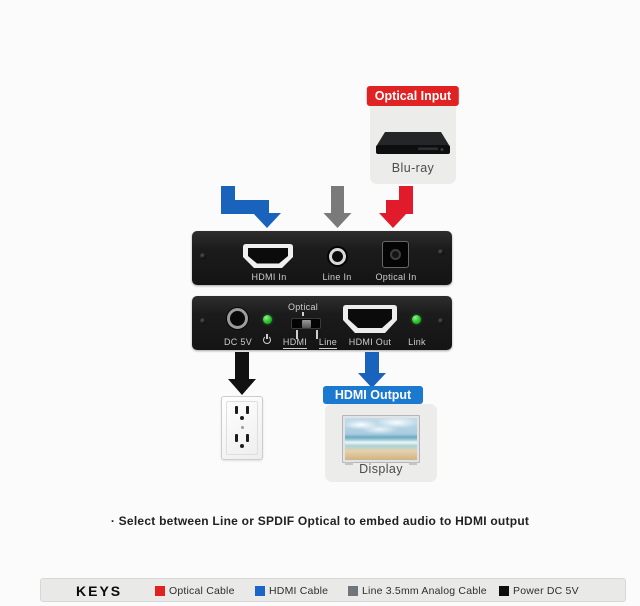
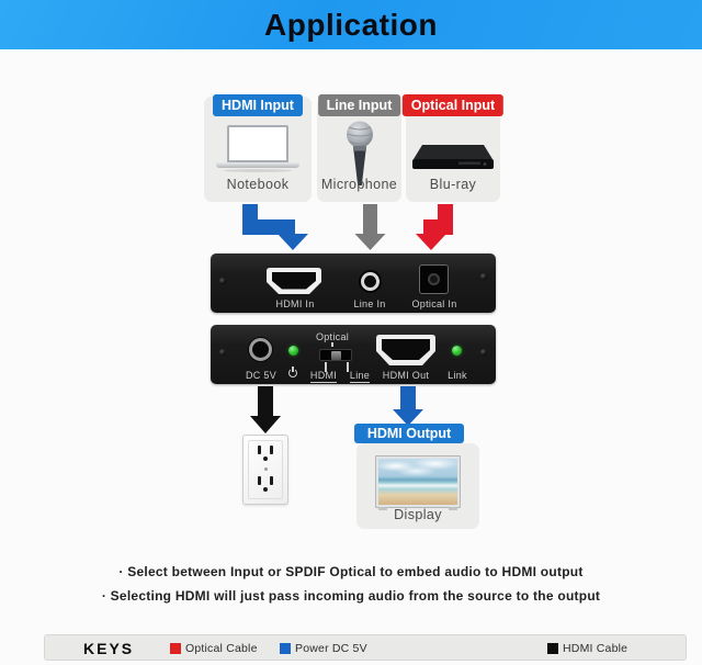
+ Application
+ HDMI Input
+ Notebook
+ Line Input
+ Microphone
  Optical Input
  Blu-ray
  HDMI In
  Line In
  Optical In
  DC 5V
  Optical
  HDMI
  Line
  HDMI Out
  Link
  HDMI Output
  Display
- · Select between Line or SPDIF Optical to embed audio to HDMI output
+ · Select between Input or SPDIF Optical to embed audio to HDMI output
+ · Selecting HDMI will just pass incoming audio from the source to the output
  KEYS
  Optical Cable
- HDMI Cable
+ Power DC 5V
- Line 3.5mm Analog Cable
- Power DC 5V
+ HDMI Cable
